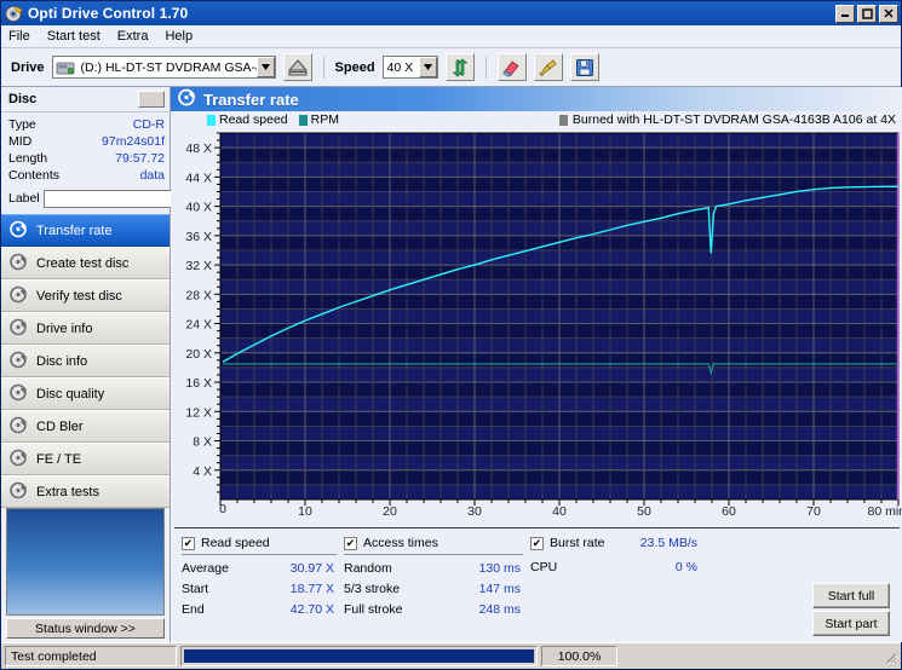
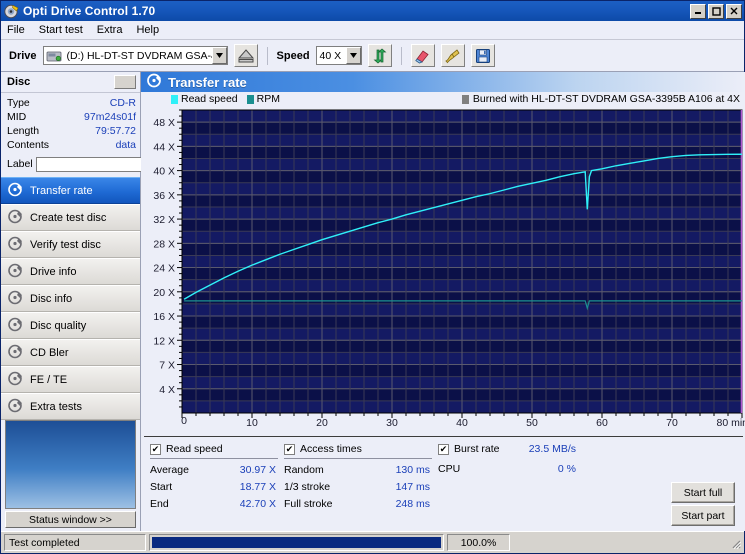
  Opti Drive Control 1.70
  File
  Start test
  Extra
  Help
  Drive
  (D:) HL-DT-ST DVDRAM GSA-
  Speed
  40 X
  Disc
  Type
  CD-R
  MID
  97m24s01f
  Length
  79:57.72
  Contents
  data
  Label
  Transfer rate
  Create test disc
  Verify test disc
  Drive info
  Disc info
  Disc quality
  CD Bler
  FE / TE
  Extra tests
  Status window >>
  Transfer rate
  Read speed
  RPM
- Burned with HL-DT-ST DVDRAM GSA-4163B A106 at 4X
+ Burned with HL-DT-ST DVDRAM GSA-3395B A106 at 4X
  4 X
- 8 X
+ 7 X
  12 X
  16 X
  20 X
  24 X
  28 X
  32 X
  36 X
  40 X
  44 X
  48 X
  0
  10
  20
  30
  40
  50
  60
  70
  80 mi
  ✔
  Read speed
  Average
  30.97 X
  Start
  18.77 X
  End
  42.70 X
  ✔
  Access times
  Random
  130 ms
- 5/3 stroke
+ 1/3 stroke
  147 ms
  Full stroke
  248 ms
  ✔
  Burst rate
  23.5 MB/s
  CPU
  0 %
  Start full
  Start part
  Test completed
  100.0%
